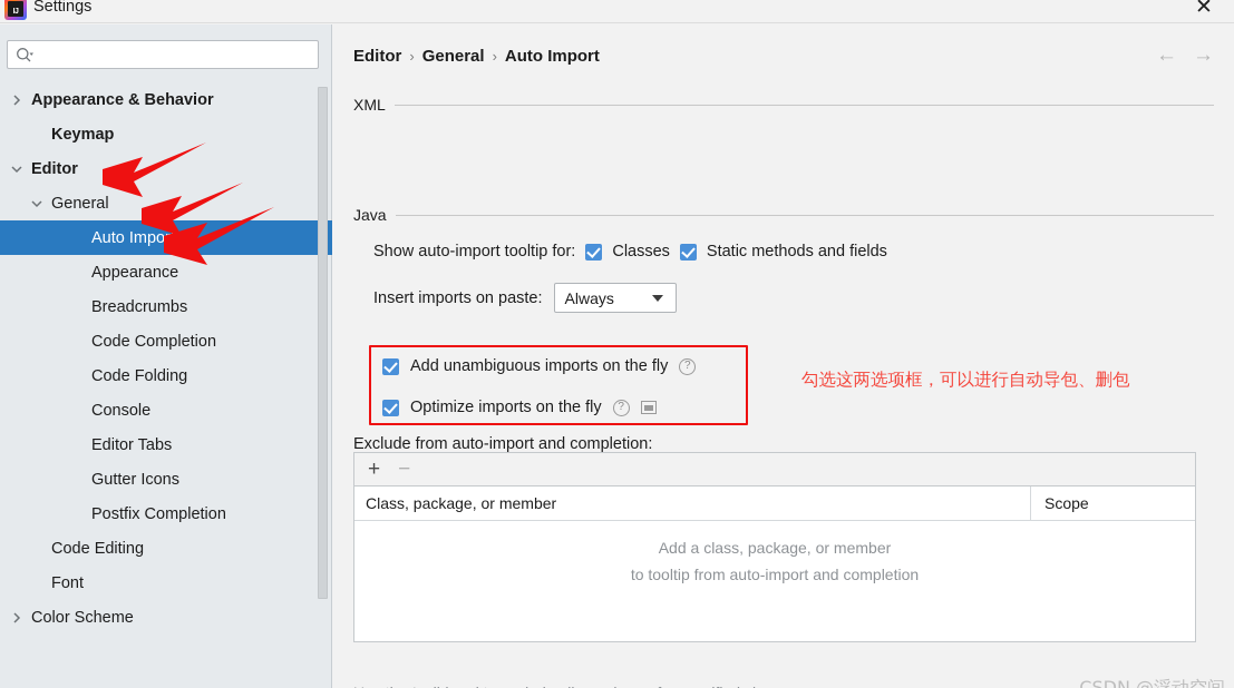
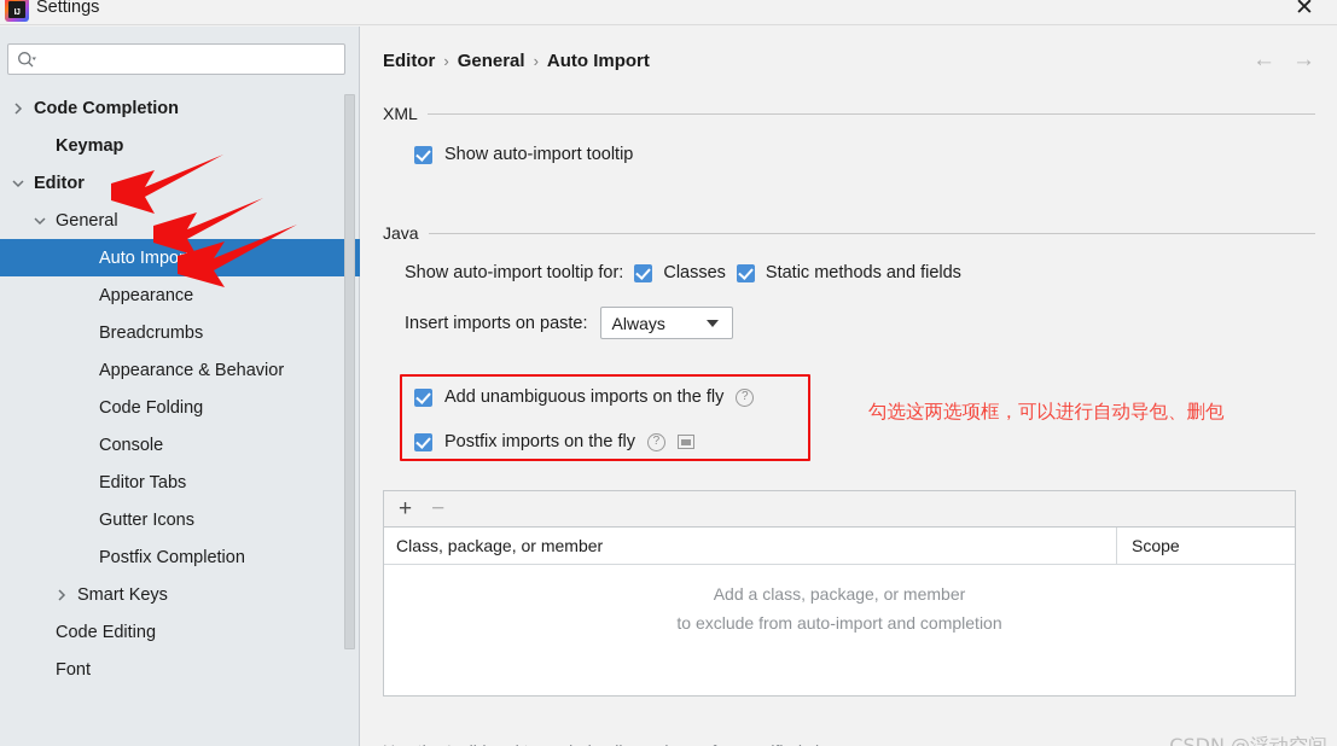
  Settings
  ✕
- Appearance & Behavior
+ Code Completion
  Keymap
  Editor
  General
  Auto Impo
  Appearance
  Breadcrumbs
- Code Completion
+ Appearance & Behavior
  Code Folding
  Console
  Editor Tabs
  Gutter Icons
  Postfix Completion
+ Smart Keys
  Code Editing
  Font
- Color Scheme
  Editor
  ›
  General
  ›
  Auto Import
  ←
  →
  XML
+ Show auto-import tooltip
  Java
  Show auto-import tooltip for:
  Classes
  Static methods and fields
  Insert imports on paste:
  Always
  Add unambiguous imports on the fly
  ?
- Optimize imports on the fly
+ Postfix imports on the fly
  ?
  勾选这两选项框，可以进行自动导包、删包
- Exclude from auto-import and completion:
  +
  −
  Class, package, or member
  Scope
  Add a class, package, or member
- to tooltip from auto-import and completion
+ to exclude from auto-import and completion
